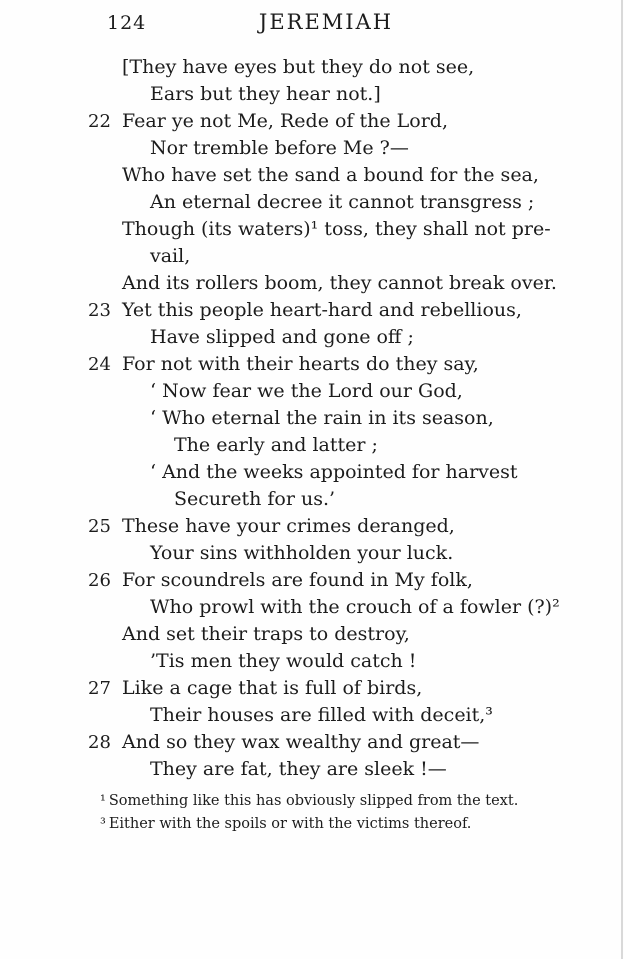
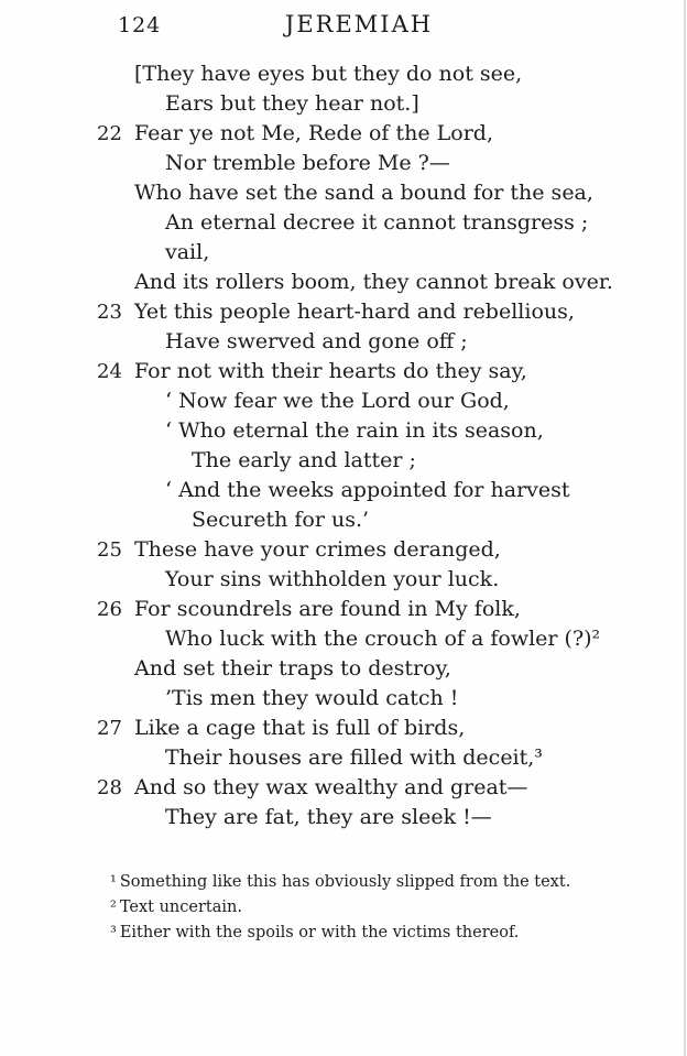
  124
  JEREMIAH
  [They have eyes but they do not see,
  Ears but they hear not.]
  22 Fear ye not Me, Rede of the Lord,
  Nor tremble before Me ?—
  Who have set the sand a bound for the sea,
  An eternal decree it cannot transgress ;
- Though (its waters)¹ toss, they shall not pre-
  vail,
  And its rollers boom, they cannot break over.
  23 Yet this people heart-hard and rebellious,
- Have slipped and gone off ;
+ Have swerved and gone off ;
  24 For not with their hearts do they say,
  ‘ Now fear we the Lord our God,
  ‘ Who eternal the rain in its season,
  The early and latter ;
  ‘ And the weeks appointed for harvest
  Secureth for us.’
  25 These have your crimes deranged,
  Your sins withholden your luck.
  26 For scoundrels are found in My folk,
- Who prowl with the crouch of a fowler (?)²
+ Who luck with the crouch of a fowler (?)²
  And set their traps to destroy,
  ’Tis men they would catch !
  27 Like a cage that is full of birds,
  Their houses are filled with deceit,³
  28 And so they wax wealthy and great—
  They are fat, they are sleek !—
  ¹ Something like this has obviously slipped from the text.
+ ² Text uncertain.
  ³ Either with the spoils or with the victims thereof.
